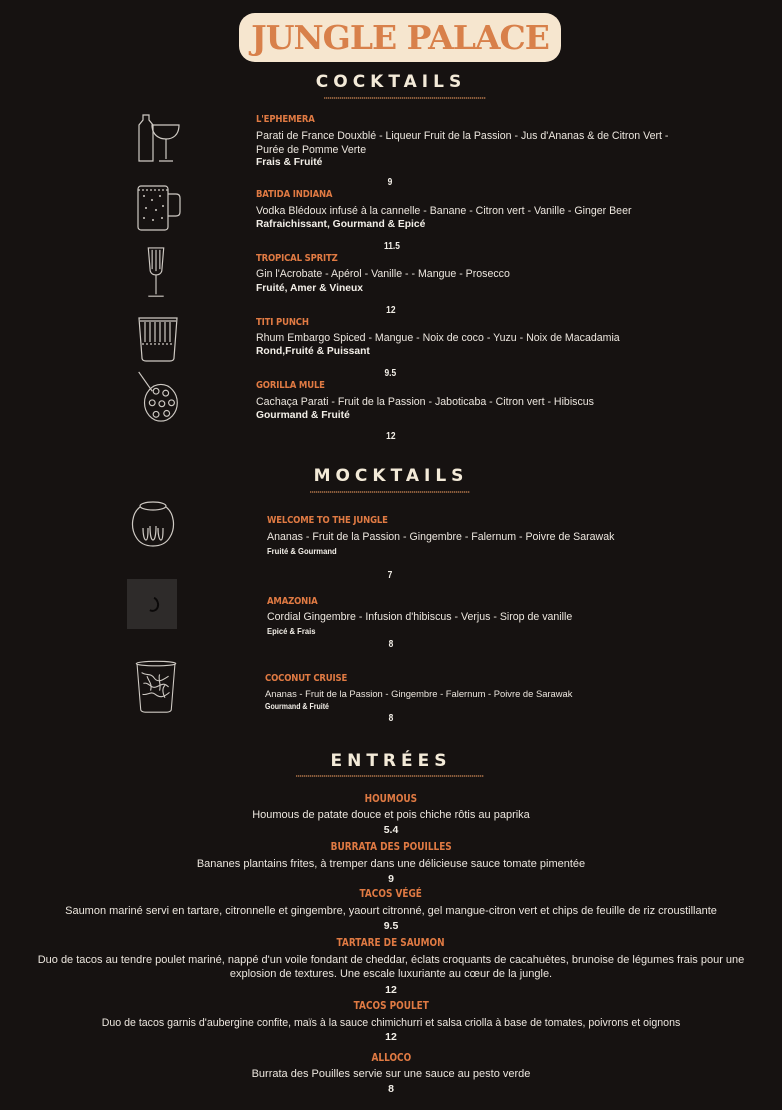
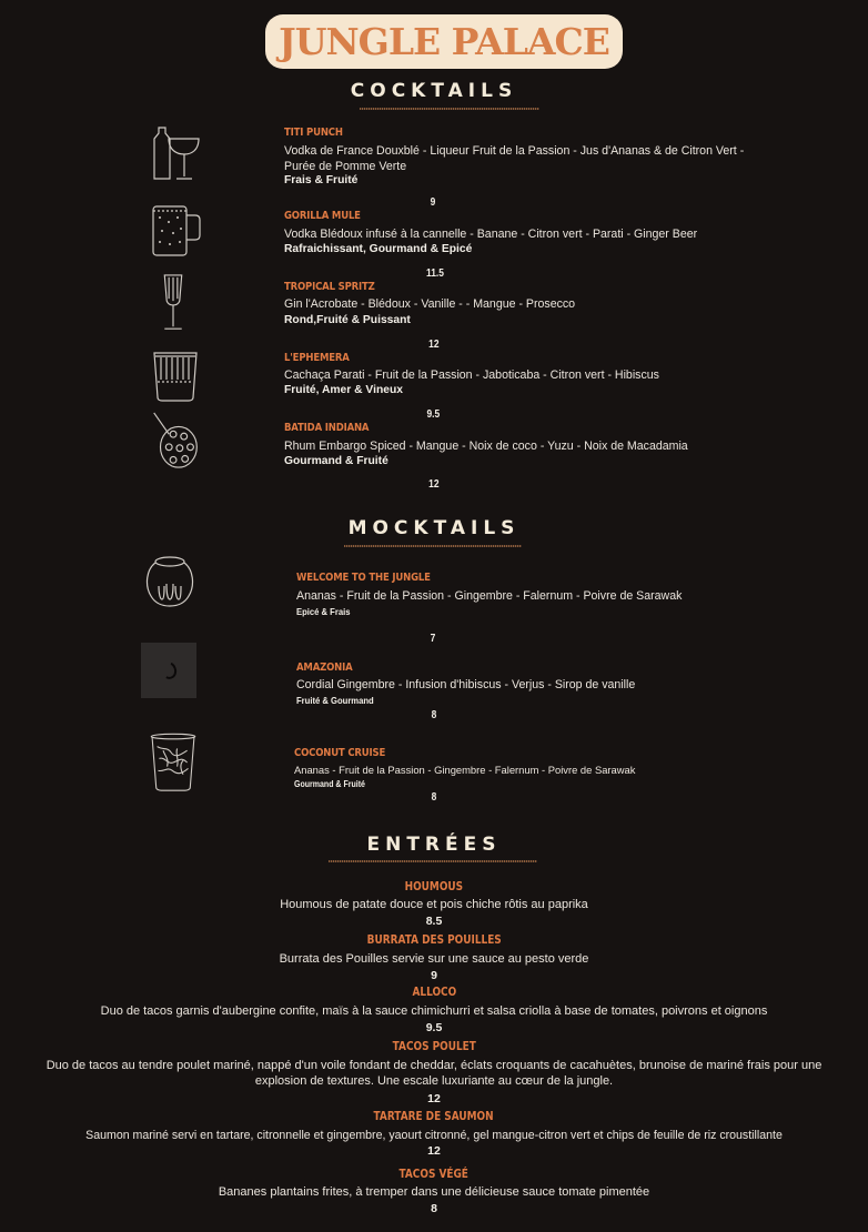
  JUNGLE PALACE
  COCKTAILS
- L'EPHEMERA
+ TITI PUNCH
- Parati de France Douxblé - Liqueur Fruit de la Passion - Jus d'Ananas & de Citron Vert - Purée de Pomme Verte
+ Vodka de France Douxblé - Liqueur Fruit de la Passion - Jus d'Ananas & de Citron Vert - Purée de Pomme Verte
  Frais & Fruité
  9
- BATIDA INDIANA
+ GORILLA MULE
- Vodka Blédoux infusé à la cannelle - Banane - Citron vert - Vanille - Ginger Beer
+ Vodka Blédoux infusé à la cannelle - Banane - Citron vert - Parati - Ginger Beer
  Rafraichissant, Gourmand & Epicé
  11.5
  TROPICAL SPRITZ
- Gin l'Acrobate - Apérol - Vanille - - Mangue - Prosecco
+ Gin l'Acrobate - Blédoux - Vanille - - Mangue - Prosecco
- Fruité, Amer & Vineux
+ Rond,Fruité & Puissant
  12
- TITI PUNCH
+ L'EPHEMERA
- Rhum Embargo Spiced - Mangue - Noix de coco - Yuzu - Noix de Macadamia
+ Cachaça Parati - Fruit de la Passion - Jaboticaba - Citron vert - Hibiscus
- Rond,Fruité & Puissant
+ Fruité, Amer & Vineux
  9.5
- GORILLA MULE
+ BATIDA INDIANA
- Cachaça Parati - Fruit de la Passion - Jaboticaba - Citron vert - Hibiscus
+ Rhum Embargo Spiced - Mangue - Noix de coco - Yuzu - Noix de Macadamia
  Gourmand & Fruité
  12
  MOCKTAILS
  WELCOME TO THE JUNGLE
  Ananas - Fruit de la Passion - Gingembre - Falernum - Poivre de Sarawak
- Fruité & Gourmand
+ Epicé & Frais
  7
  AMAZONIA
  Cordial Gingembre - Infusion d'hibiscus - Verjus - Sirop de vanille
- Epicé & Frais
+ Fruité & Gourmand
  8
  COCONUT CRUISE
  Ananas - Fruit de la Passion - Gingembre - Falernum - Poivre de Sarawak
  Gourmand & Fruité
  8
  ENTRÉES
  HOUMOUS
  Houmous de patate douce et pois chiche rôtis au paprika
- 5.4
+ 8.5
  BURRATA DES POUILLES
- Bananes plantains frites, à tremper dans une délicieuse sauce tomate pimentée
+ Burrata des Pouilles servie sur une sauce au pesto verde
  9
- TACOS VÉGÉ
+ ALLOCO
- Saumon mariné servi en tartare, citronnelle et gingembre, yaourt citronné, gel mangue-citron vert et chips de feuille de riz croustillante
+ Duo de tacos garnis d'aubergine confite, maïs à la sauce chimichurri et salsa criolla à base de tomates, poivrons et oignons
  9.5
- TARTARE DE SAUMON
+ TACOS POULET
- Duo de tacos au tendre poulet mariné, nappé d'un voile fondant de cheddar, éclats croquants de cacahuètes, brunoise de légumes frais pour une explosion de textures. Une escale luxuriante au cœur de la jungle.
+ Duo de tacos au tendre poulet mariné, nappé d'un voile fondant de cheddar, éclats croquants de cacahuètes, brunoise de mariné frais pour une explosion de textures. Une escale luxuriante au cœur de la jungle.
  12
- TACOS POULET
+ TARTARE DE SAUMON
- Duo de tacos garnis d'aubergine confite, maïs à la sauce chimichurri et salsa criolla à base de tomates, poivrons et oignons
+ Saumon mariné servi en tartare, citronnelle et gingembre, yaourt citronné, gel mangue-citron vert et chips de feuille de riz croustillante
  12
- ALLOCO
+ TACOS VÉGÉ
- Burrata des Pouilles servie sur une sauce au pesto verde
+ Bananes plantains frites, à tremper dans une délicieuse sauce tomate pimentée
  8
